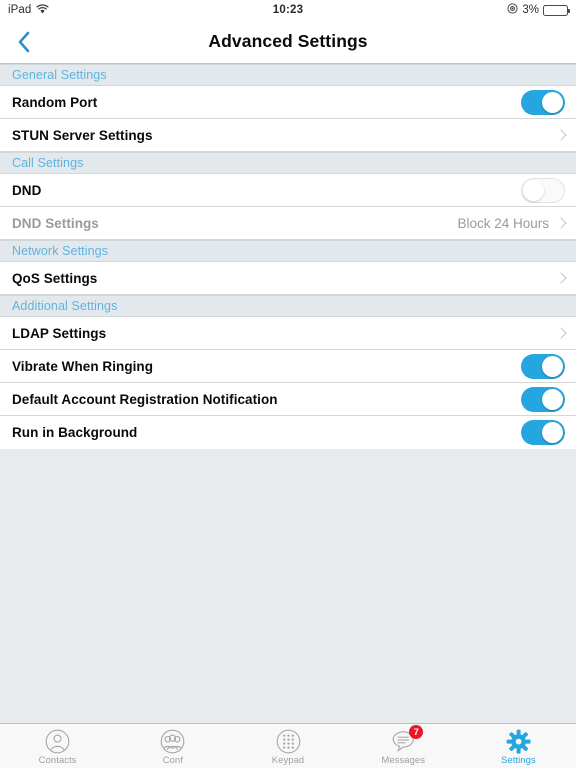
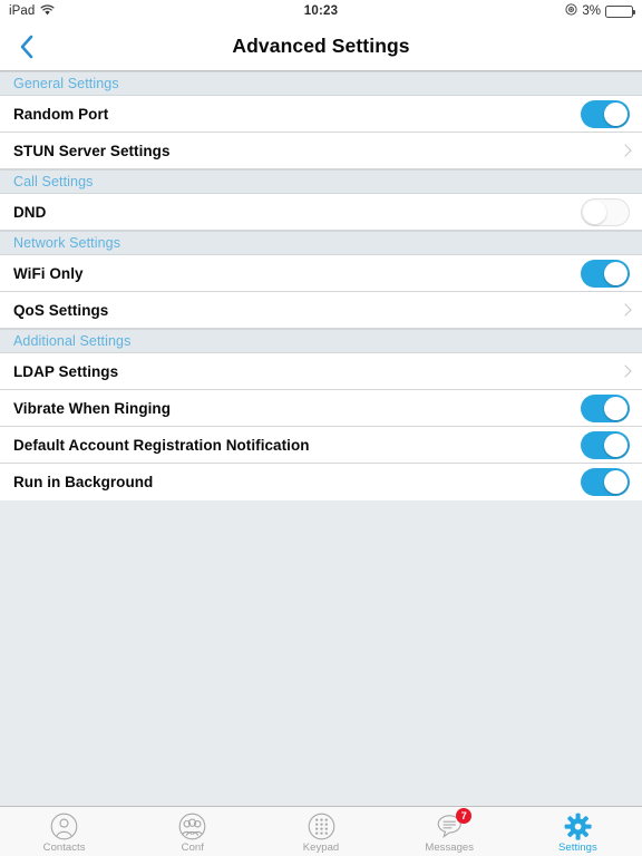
  iPad
  10:23
  3%
  Advanced Settings
  General Settings
  Random Port
  STUN Server Settings
  Call Settings
  DND
- DND Settings
- Block 24 Hours
  Network Settings
+ WiFi Only
  QoS Settings
  Additional Settings
  LDAP Settings
  Vibrate When Ringing
  Default Account Registration Notification
  Run in Background
  Contacts
  Conf
  Keypad
  7
  Messages
  Settings
